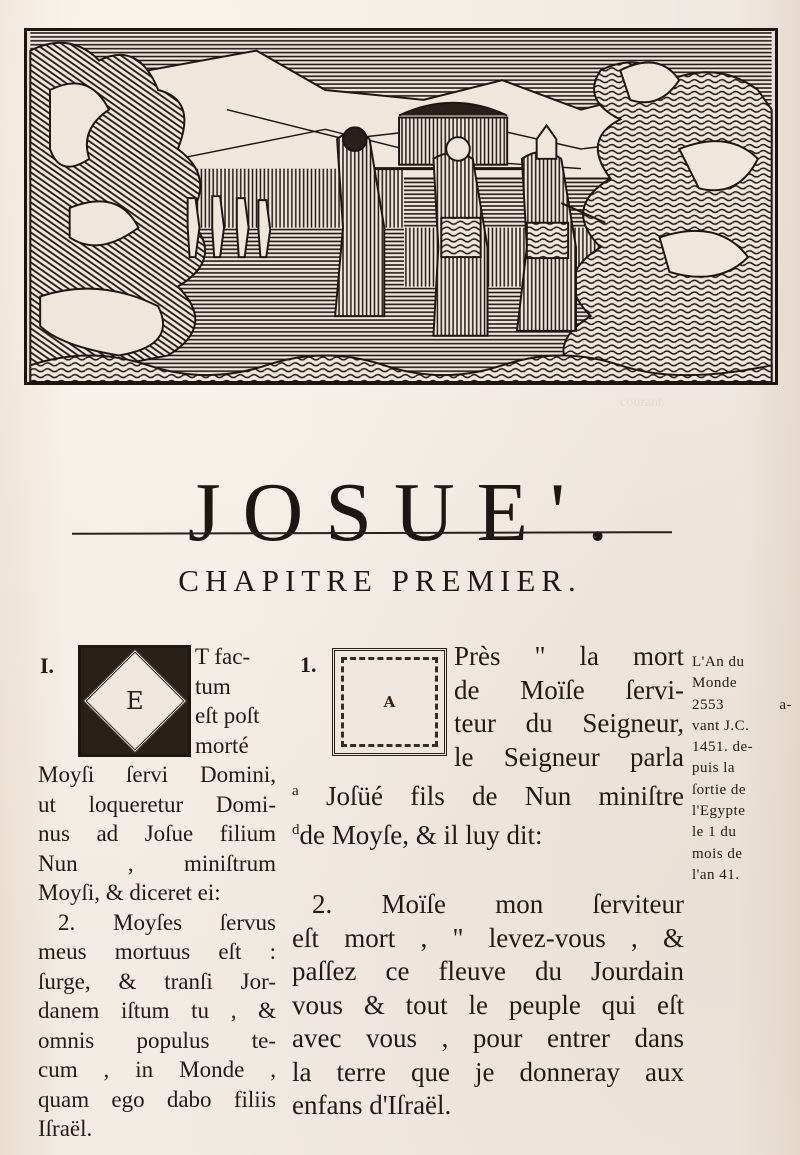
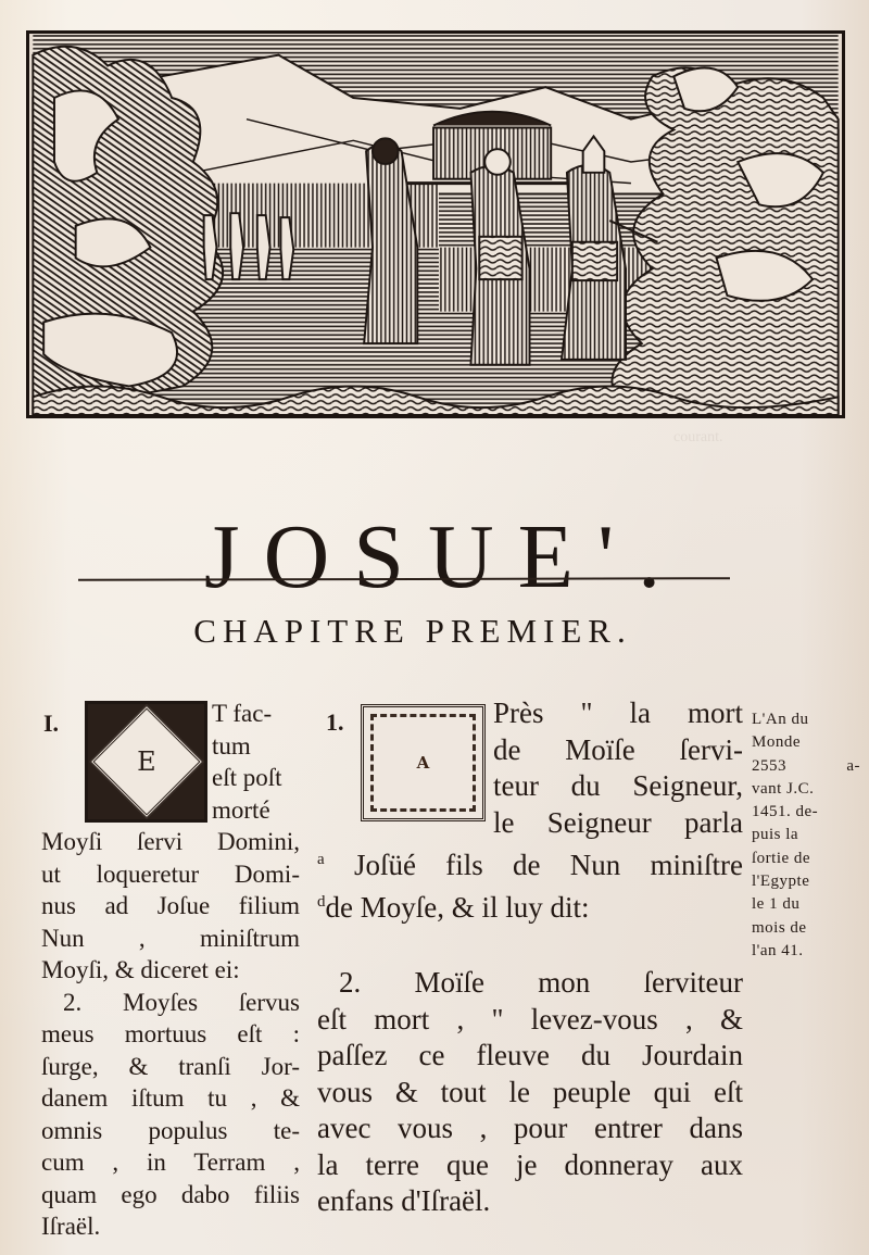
  JOSUE'.
  CHAPITRE PREMIER.
  I.
  T fac-
  tum
  eſt poſt
  morté
  Moyſi ſervi Domini,
  ut loqueretur Domi-
  nus ad Joſue filium
  Nun , miniſtrum
  Moyſi, & diceret ei:
  2. Moyſes ſervus
  meus mortuus eſt :
  ſurge, & tranſi Jor-
  danem iſtum tu , &
  omnis populus te-
- cum , in Monde ,
+ cum , in Terram ,
  quam ego dabo filiis
  Iſraël.
  1.
  A
  Près " la mort
  de Moïſe ſervi-
  teur du Seigneur,
  le Seigneur parla
  a Joſüé fils de Nun miniſtre
  dde Moyſe, & il luy dit:
  2. Moïſe mon ſerviteur
  eſt mort , " levez-vous , &
  paſſez ce fleuve du Jourdain
  vous & tout le peuple qui eſt
  avec vous , pour entrer dans
  la terre que je donneray aux
  enfans d'Iſraël.
  L'An du
  Monde
  2553 a-
  vant J.C.
  1451. de-
  puis la
  ſortie de
  l'Egypte
  le 1 du
  mois de
  l'an 41.
